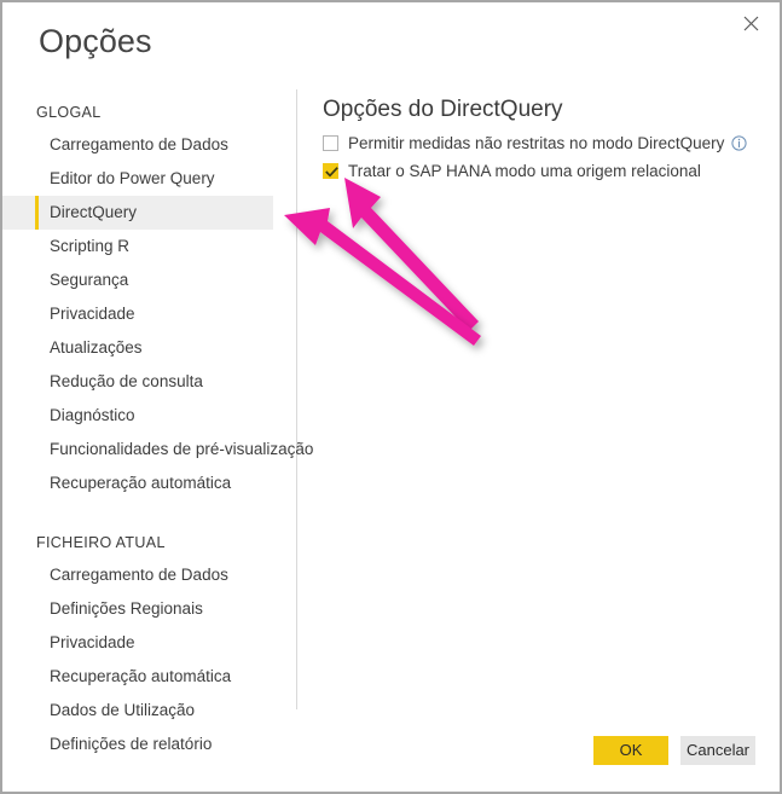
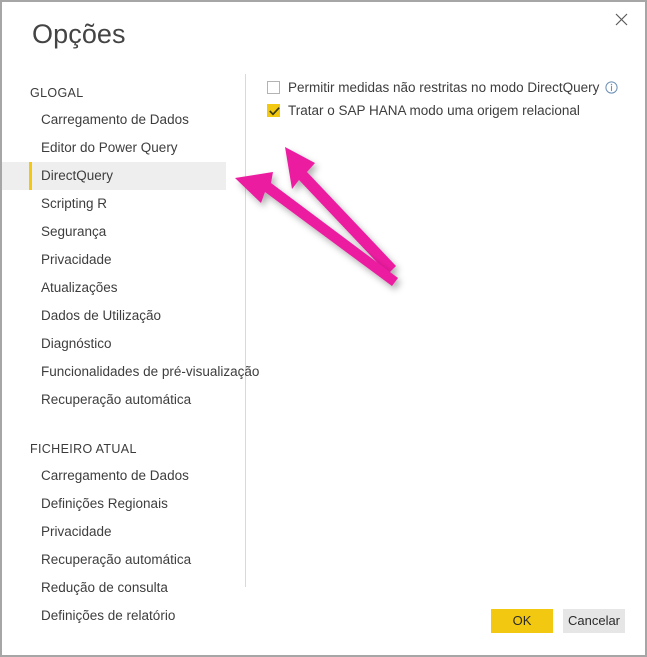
  Opções
  GLOGAL
  Carregamento de Dados
  Editor do Power Query
  DirectQuery
  Scripting R
  Segurança
  Privacidade
  Atualizações
- Redução de consulta
+ Dados de Utilização
  Diagnóstico
  Funcionalidades de pré-visualização
  Recuperação automática
  FICHEIRO ATUAL
  Carregamento de Dados
  Definições Regionais
  Privacidade
  Recuperação automática
- Dados de Utilização
+ Redução de consulta
  Definições de relatório
- Opções do DirectQuery
  Permitir medidas não restritas no modo DirectQuery
  Tratar o SAP HANA modo uma origem relacional
  OK
  Cancelar
